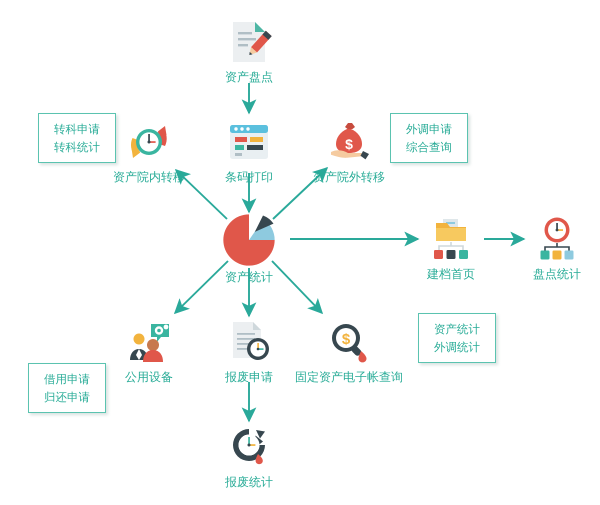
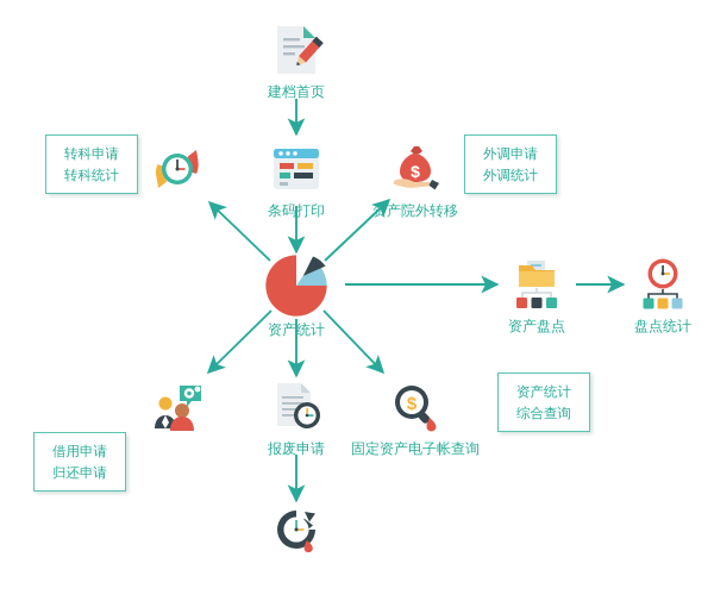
- 资产盘点
+ 建档首页
- 资产院内转移
  条码打印
  $
  资产院外转移
  资产统计
- 建档首页
+ 资产盘点
  盘点统计
- 公用设备
  报废申请
  $
  固定资产电子帐查询
- 报废统计
  转科申请
  转科统计
  外调申请
- 综合查询
+ 外调统计
  资产统计
- 外调统计
+ 综合查询
  借用申请
  归还申请
